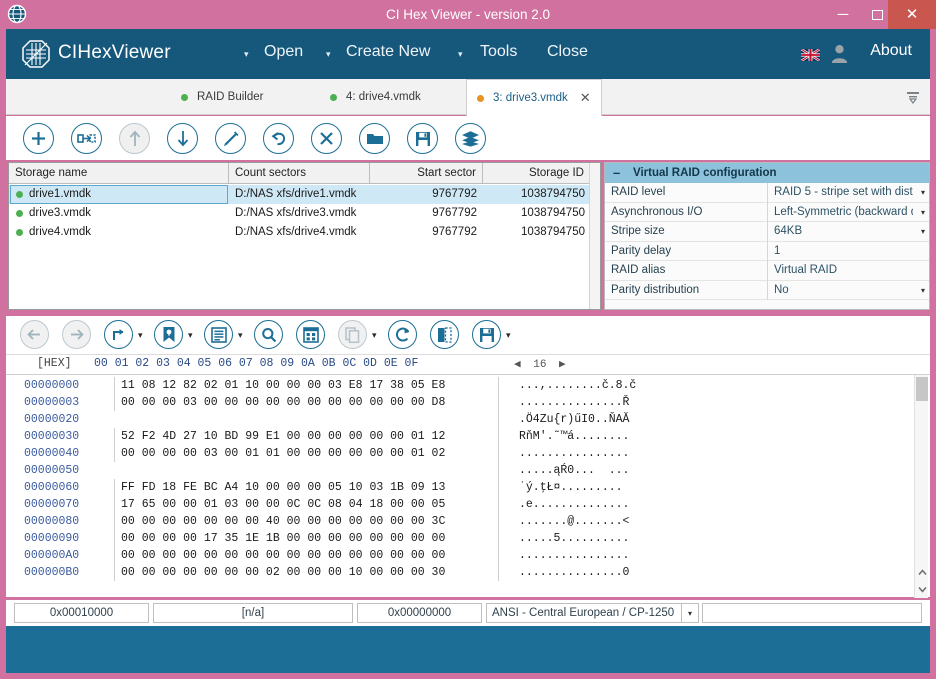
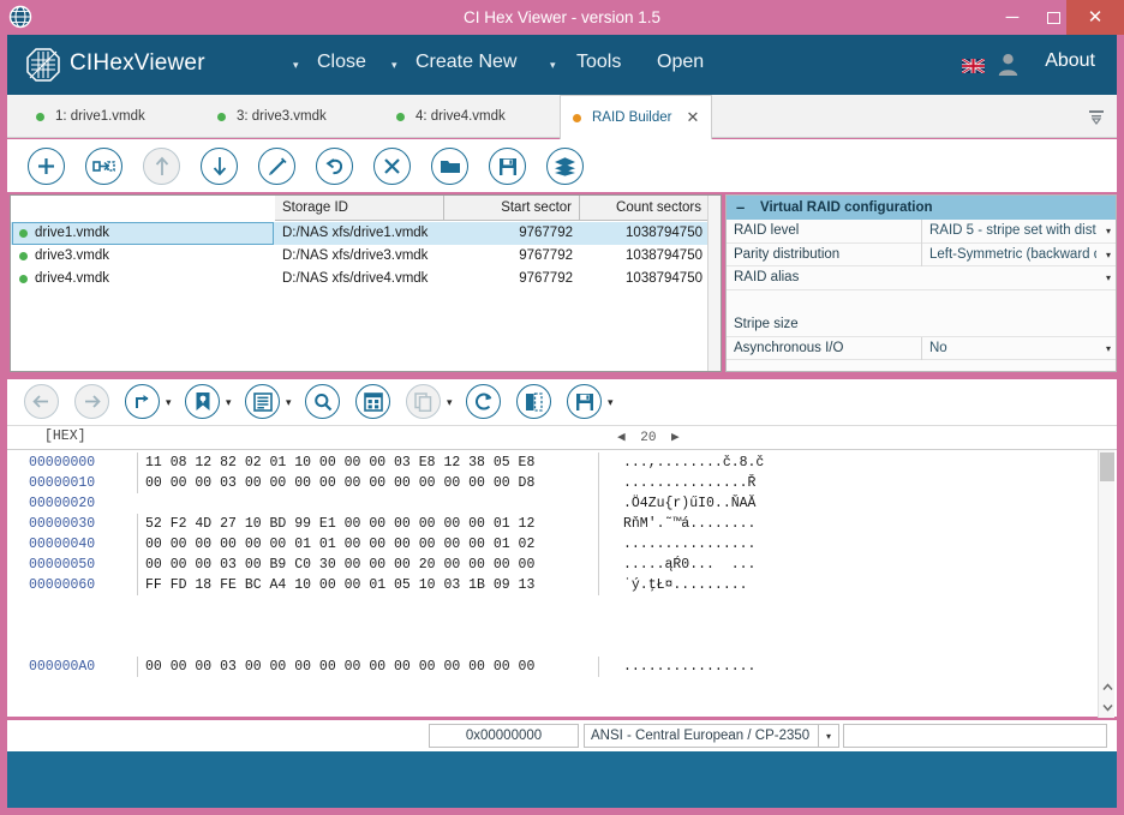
- CI Hex Viewer - version 2.0
+ CI Hex Viewer - version 1.5
  ─
  ✕
  CIHexViewer
  ▾
- Open
+ Close
  ▾
  Create New
  ▾
  Tools
- Close
+ Open
  About
+ 1: drive1.vmdk
- RAID Builder
+ 3: drive3.vmdk
  4: drive4.vmdk
- 3: drive3.vmdk
+ RAID Builder
  ✕
- Storage name
- Count sectors
+ Storage ID
  Start sector
- Storage ID
+ Count sectors
  drive1.vmdk
  D:/NAS xfs/drive1.vmdk
  9767792
  1038794750
  drive3.vmdk
  D:/NAS xfs/drive3.vmdk
  9767792
  1038794750
  drive4.vmdk
  D:/NAS xfs/drive4.vmdk
  9767792
  1038794750
  –
  Virtual RAID configuration
  RAID level
  RAID 5 - stripe set with dist
  ▾
- Asynchronous I/O
+ Parity distribution
  Left-Symmetric (backward
  ▾
- Stripe size
+ RAID alias
- 64KB
  ▾
- Parity delay
- 1
- RAID alias
+ Stripe size
- Virtual RAID
- Parity distribution
+ Asynchronous I/O
  No
  ▾
  ▾
  ▾
  ▾
  ▾
  ▾
  [HEX]
- 00 01 02 03 04 05 06 07 08 09 0A 0B 0C 0D 0E 0F
- ◀ 16 ▶
+ ◀ 20 ▶
  00000000
- 11 08 12 82 02 01 10 00 00 00 03 E8 17 38 05 E8
+ 11 08 12 82 02 01 10 00 00 00 03 E8 12 38 05 E8
  ...,........č.8.č
- 00000003
+ 00000010
  00 00 00 03 00 00 00 00 00 00 00 00 00 00 00 D8
  ...............Ř
  00000020
  .Ö4Zu{r)űI0..ŇAĂ
  00000030
  52 F2 4D 27 10 BD 99 E1 00 00 00 00 00 00 01 12
  RňM'.˜™á........
  00000040
- 00 00 00 00 03 00 01 01 00 00 00 00 00 00 01 02
+ 00 00 00 00 00 00 01 01 00 00 00 00 00 00 01 02
  ................
  00000050
+ 00 00 00 03 00 B9 C0 30 00 00 00 20 00 00 00 00
  .....ąŔ0... ...
  00000060
- FF FD 18 FE BC A4 10 00 00 00 05 10 03 1B 09 13
+ FF FD 18 FE BC A4 10 00 00 01 05 10 03 1B 09 13
  ˙ý.ţŁ¤.........
- 00000070
- 17 65 00 00 01 03 00 00 0C 0C 08 04 18 00 00 05
- .e..............
- 00000080
- 00 00 00 00 00 00 00 40 00 00 00 00 00 00 00 3C
- .......@.......<
- 00000090
- 00 00 00 00 17 35 1E 1B 00 00 00 00 00 00 00 00
- .....5..........
  000000A0
- 00 00 00 00 00 00 00 00 00 00 00 00 00 00 00 00
+ 00 00 00 03 00 00 00 00 00 00 00 00 00 00 00 00
  ................
- 000000B0
- 00 00 00 00 00 00 00 02 00 00 00 10 00 00 00 30
- ...............0
- 0x00010000
- [n/a]
  0x00000000
- ANSI - Central European / CP-1250
+ ANSI - Central European / CP-2350
  ▾
